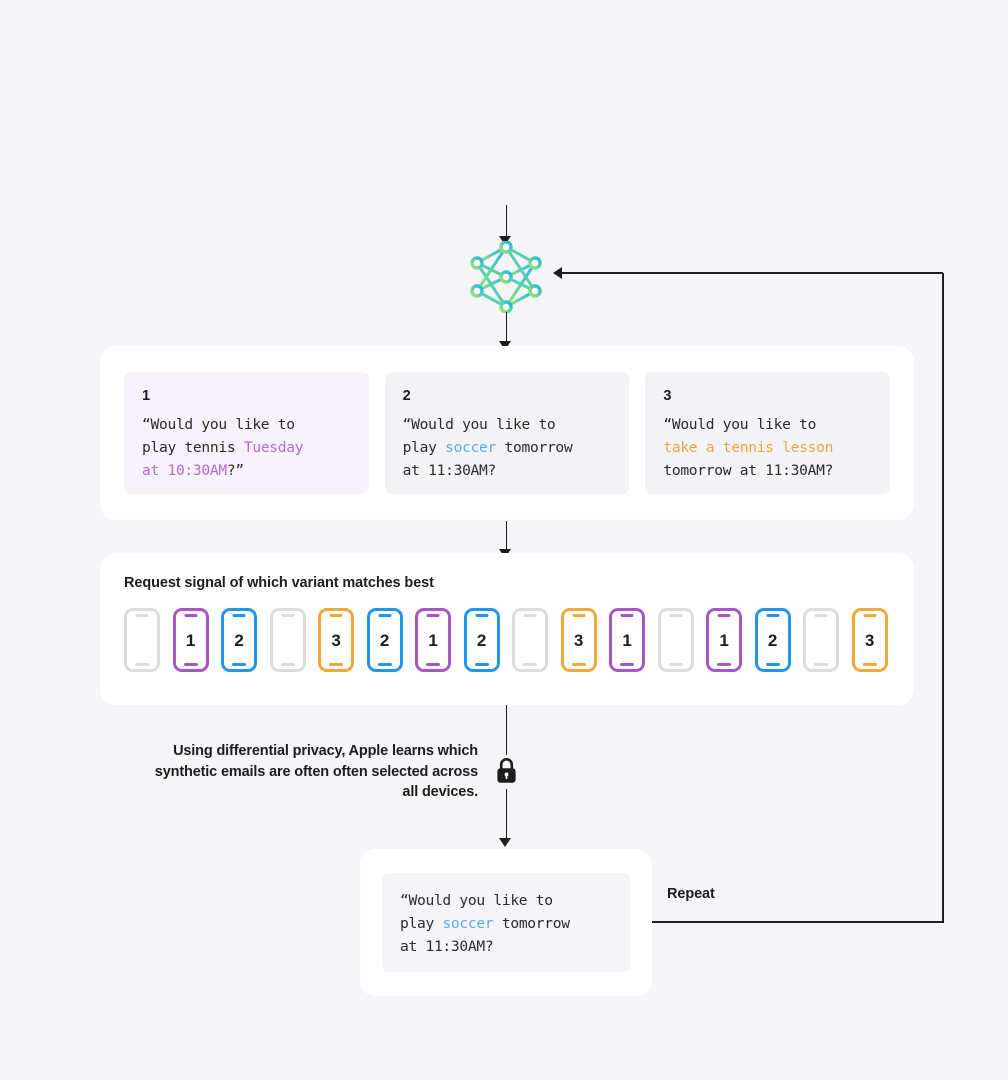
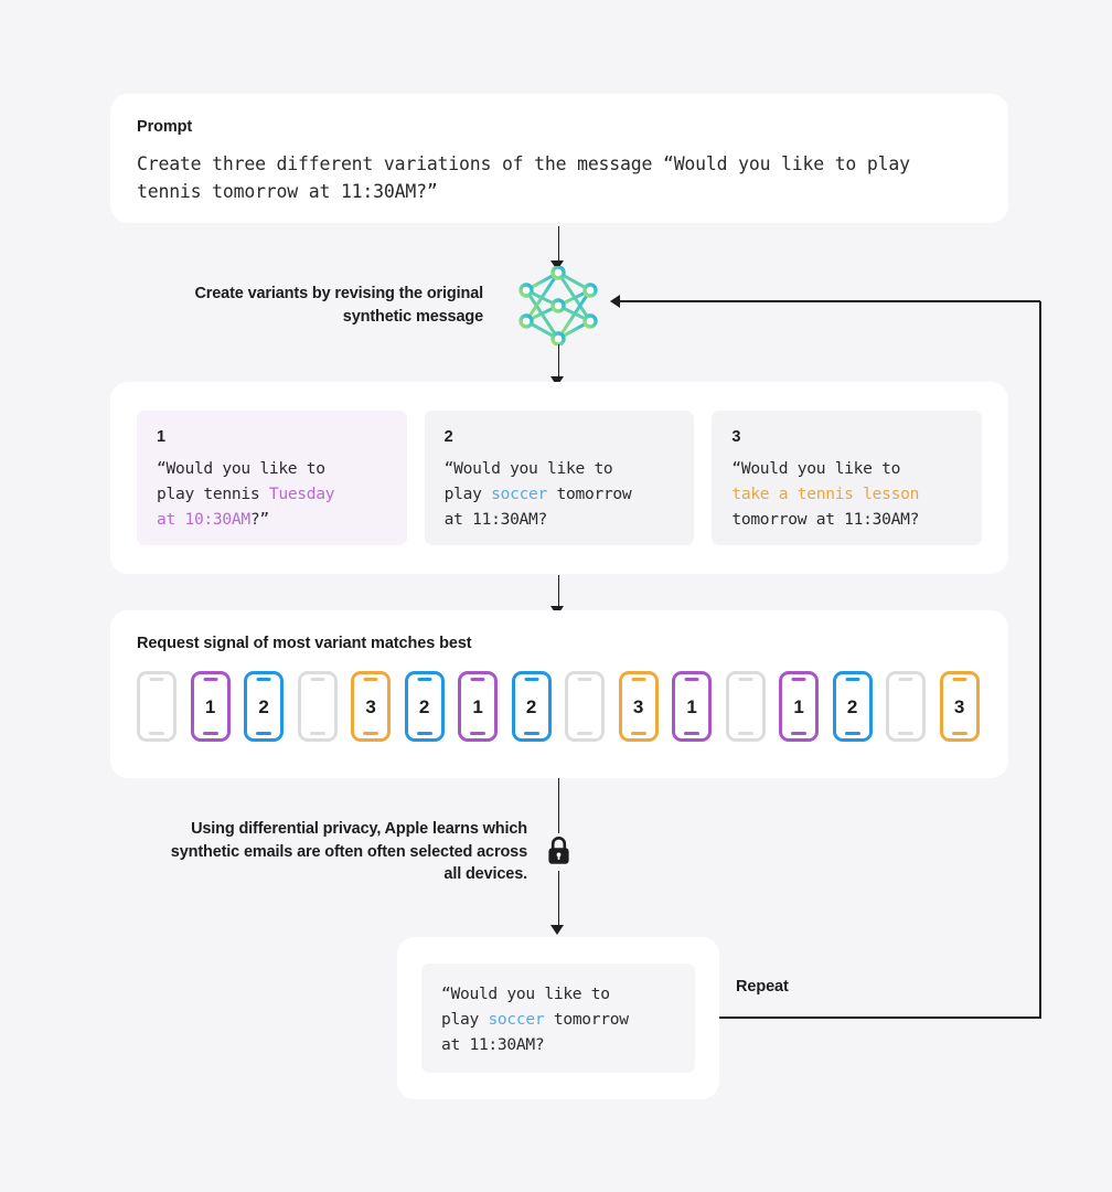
+ Prompt
+ Create three different variations of the message “Would you like to play tennis tomorrow at 11:30AM?”
+ Create variants by revising the original synthetic message
  1
  “Would you like to
  play tennis Tuesday
  at 10:30AM?”
  2
  “Would you like to
  play soccer tomorrow
  at 11:30AM?
  3
  “Would you like to
  take a tennis lesson
  tomorrow at 11:30AM?
- Request signal of which variant matches best
+ Request signal of most variant matches best
  1
  2
  3
  2
  1
  2
  3
  1
  1
  2
  3
  Using differential privacy, Apple learns which synthetic emails are often often selected across all devices.
  “Would you like to
  play soccer tomorrow
  at 11:30AM?
  Repeat
